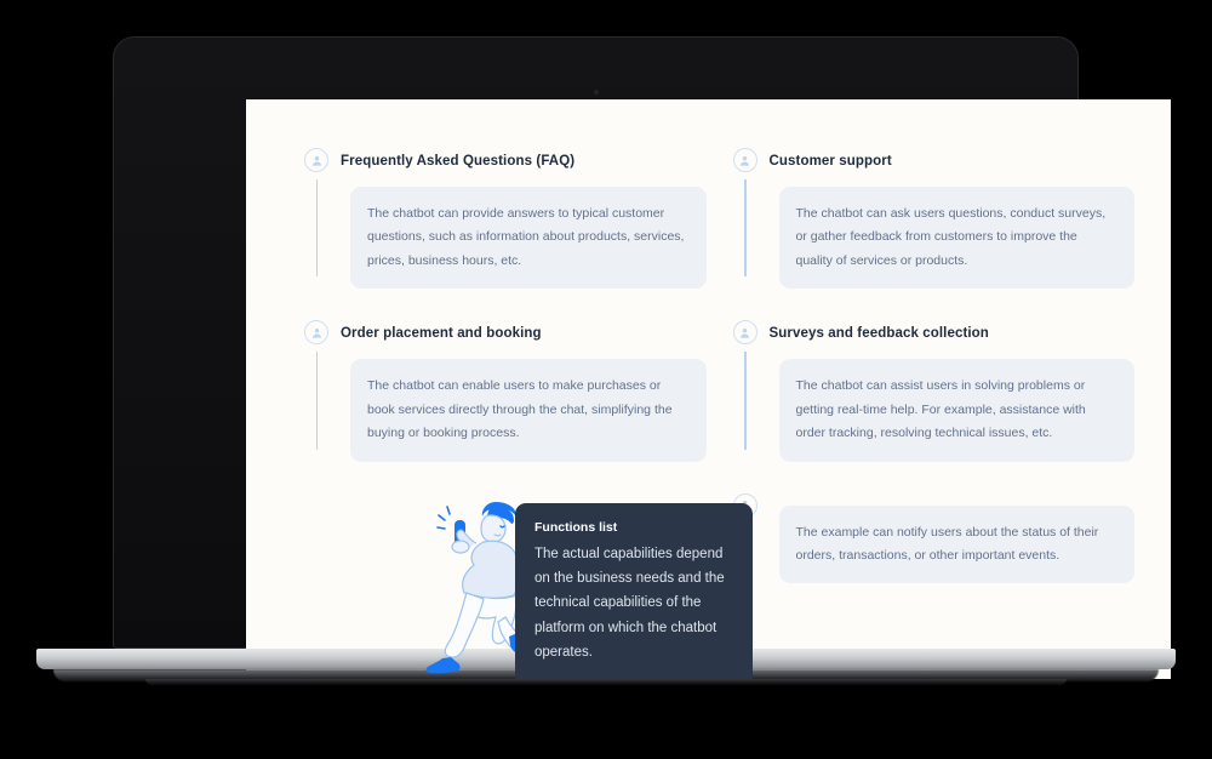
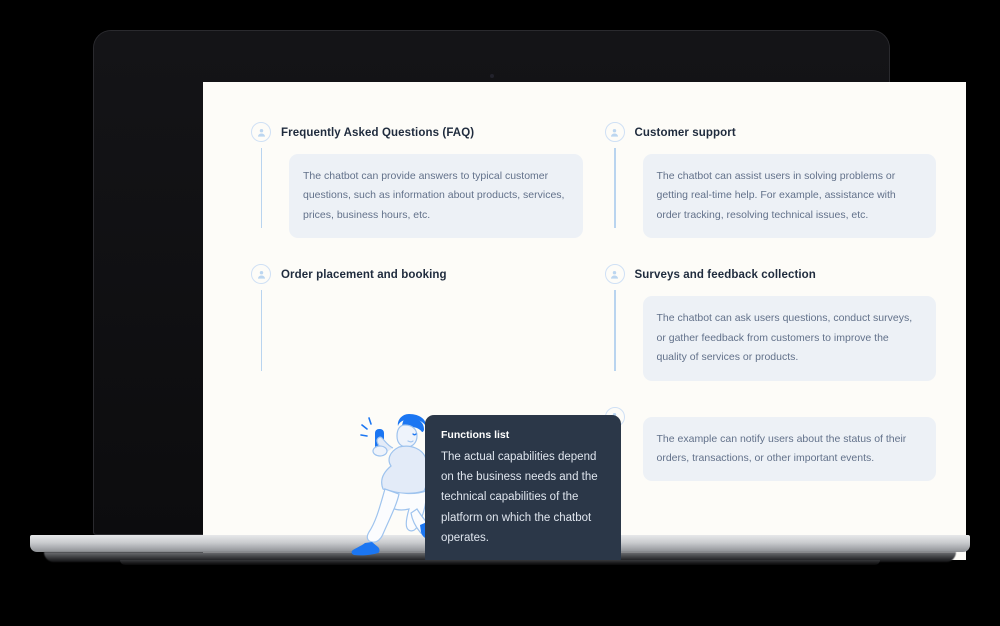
  Frequently Asked Questions (FAQ)
  The chatbot can provide answers to typical customer questions, such as information about products, services, prices, business hours, etc.
  Customer support
- The chatbot can ask users questions, conduct surveys, or gather feedback from customers to improve the quality of services or products.
+ The chatbot can assist users in solving problems or getting real-time help. For example, assistance with order tracking, resolving technical issues, etc.
  Order placement and booking
- The chatbot can enable users to make purchases or book services directly through the chat, simplifying the buying or booking process.
  Surveys and feedback collection
- The chatbot can assist users in solving problems or getting real-time help. For example, assistance with order tracking, resolving technical issues, etc.
+ The chatbot can ask users questions, conduct surveys, or gather feedback from customers to improve the quality of services or products.
  Functions list
  The actual capabilities depend on the business needs and the technical capabilities of the platform on which the chatbot operates.
  The example can notify users about the status of their orders, transactions, or other important events.
